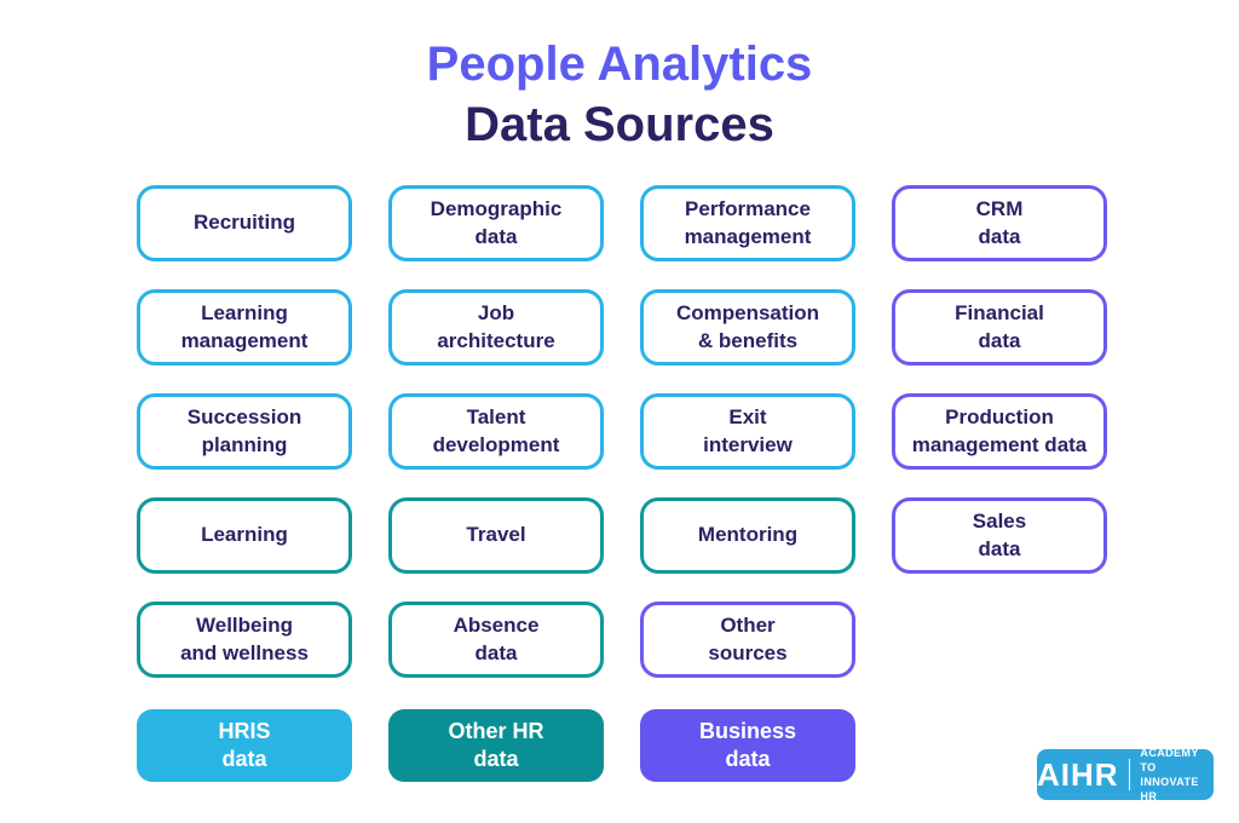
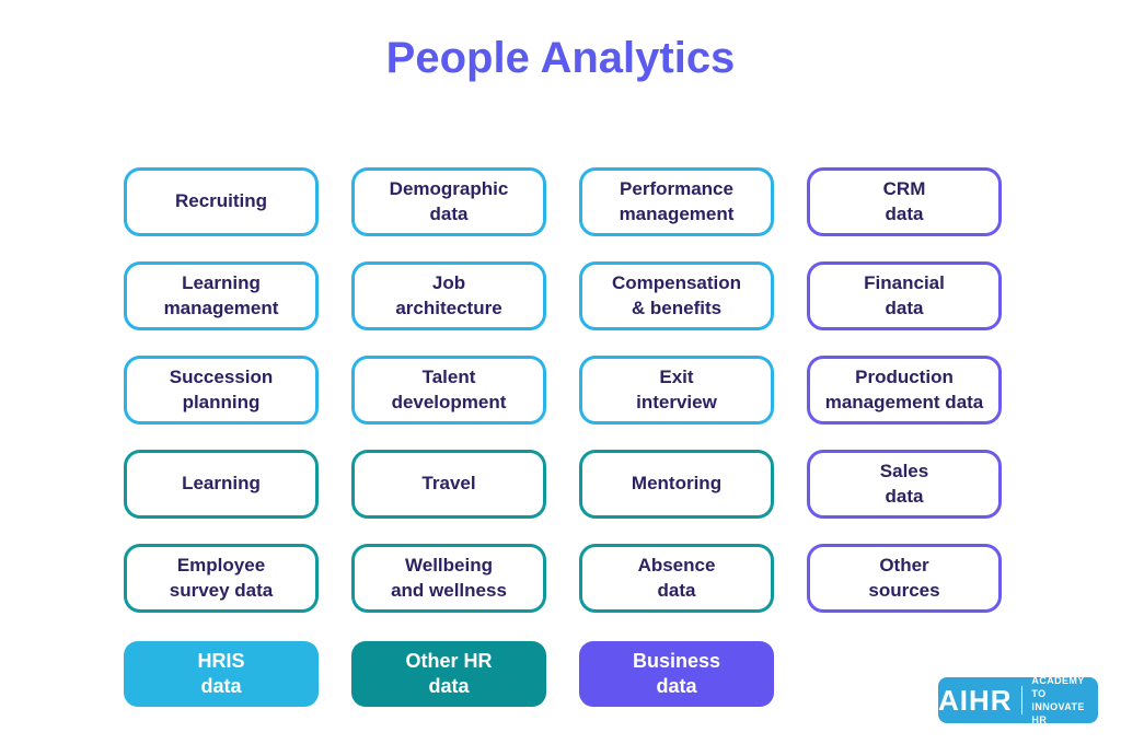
  People Analytics
- Data Sources
  Recruiting
  Demographic
  data
  Performance
  management
  CRM
  data
  Learning
  management
  Job
  architecture
  Compensation
  & benefits
  Financial
  data
  Succession
  planning
  Talent
  development
  Exit
  interview
  Production
  management data
  Learning
  Travel
  Mentoring
  Sales
  data
+ Employee
+ survey data
  Wellbeing
  and wellness
  Absence
  data
  Other
  sources
  HRIS
  data
  Other HR
  data
  Business
  data
  AIHR
  ACADEMY TO
  INNOVATE HR
